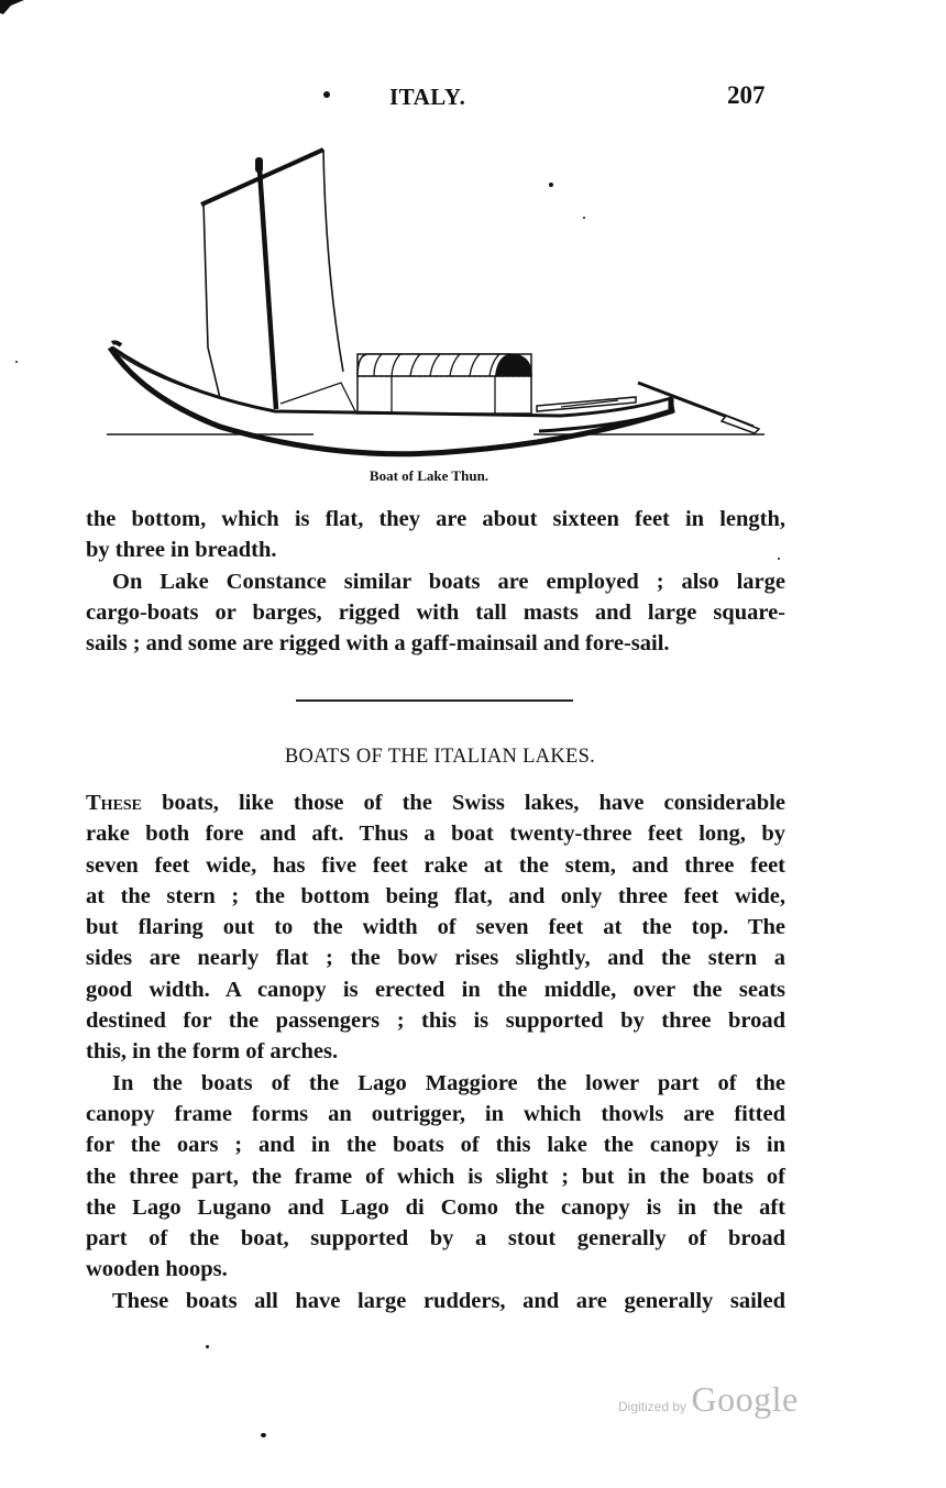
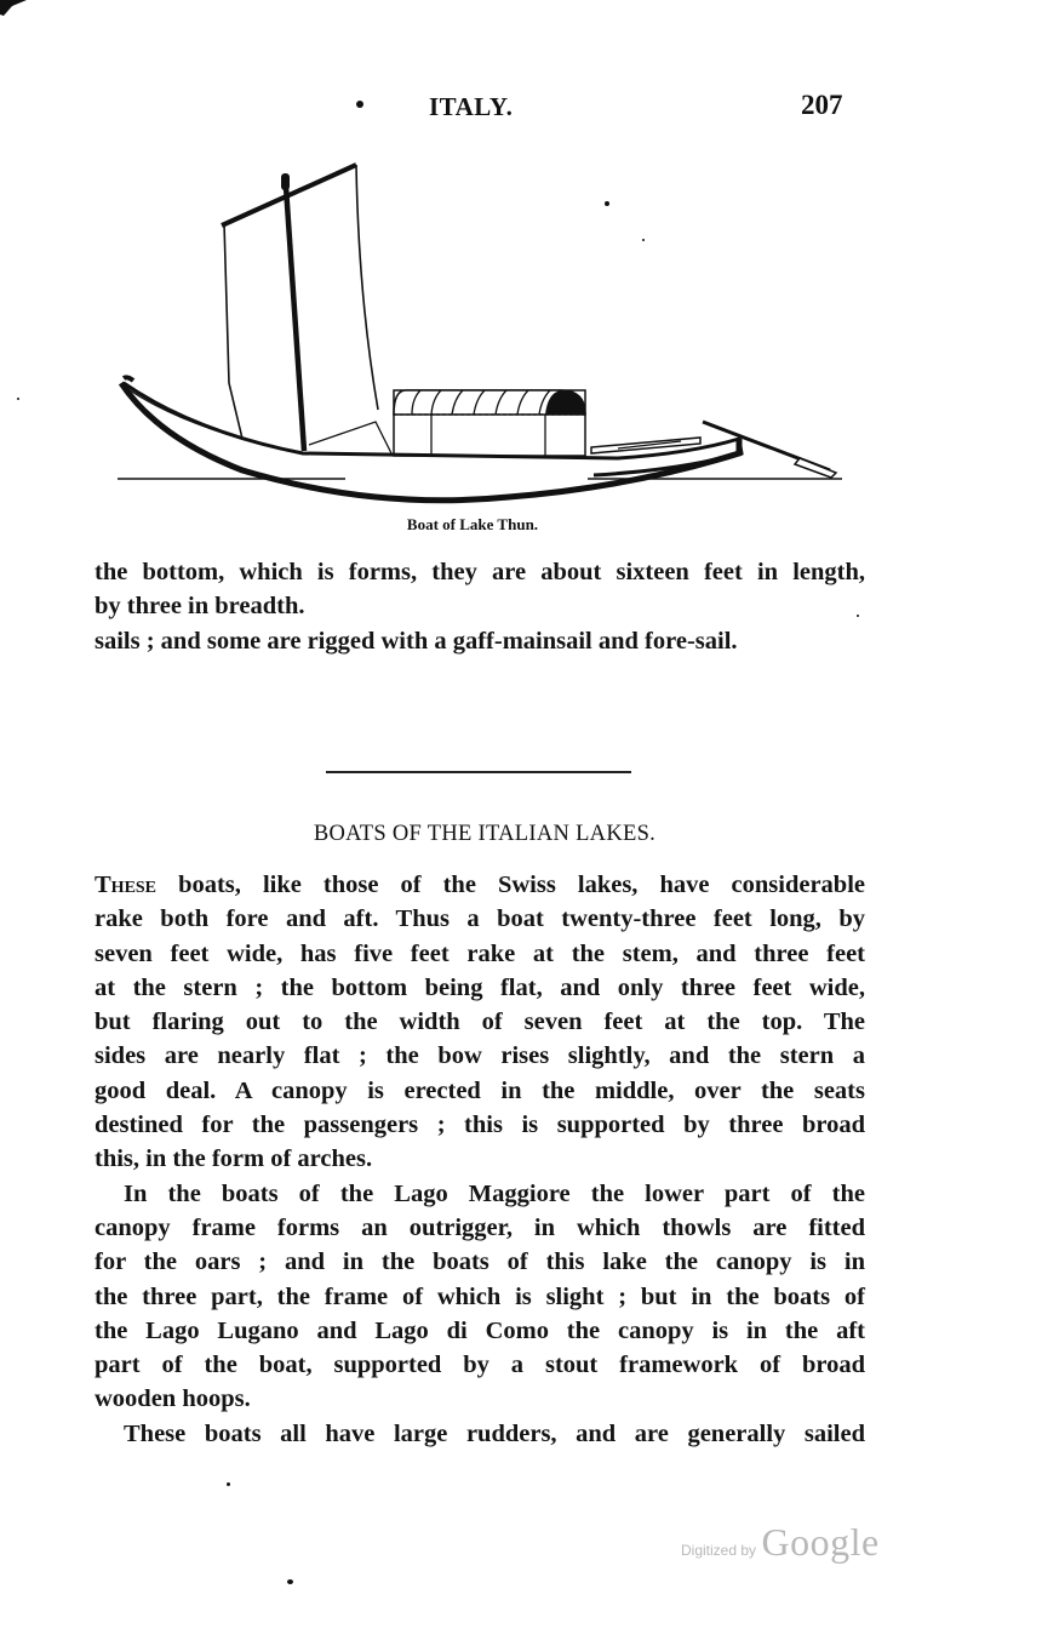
  ITALY.
  207
  Boat of Lake Thun.
- the bottom, which is flat, they are about sixteen feet in length,
+ the bottom, which is forms, they are about sixteen feet in length,
  by three in breadth.
- On Lake Constance similar boats are employed ; also large
- cargo-boats or barges, rigged with tall masts and large square-
  sails ; and some are rigged with a gaff-mainsail and fore-sail.
  BOATS OF THE ITALIAN LAKES.
  These boats, like those of the Swiss lakes, have considerable
  rake both fore and aft. Thus a boat twenty-three feet long, by
  seven feet wide, has five feet rake at the stem, and three feet
  at the stern ; the bottom being flat, and only three feet wide,
  but flaring out to the width of seven feet at the top. The
  sides are nearly flat ; the bow rises slightly, and the stern a
- good width. A canopy is erected in the middle, over the seats
+ good deal. A canopy is erected in the middle, over the seats
  destined for the passengers ; this is supported by three broad
  this, in the form of arches.
  In the boats of the Lago Maggiore the lower part of the
  canopy frame forms an outrigger, in which thowls are fitted
  for the oars ; and in the boats of this lake the canopy is in
  the three part, the frame of which is slight ; but in the boats of
  the Lago Lugano and Lago di Como the canopy is in the aft
- part of the boat, supported by a stout generally of broad
+ part of the boat, supported by a stout framework of broad
  wooden hoops.
  These boats all have large rudders, and are generally sailed
  Digitized by Google
